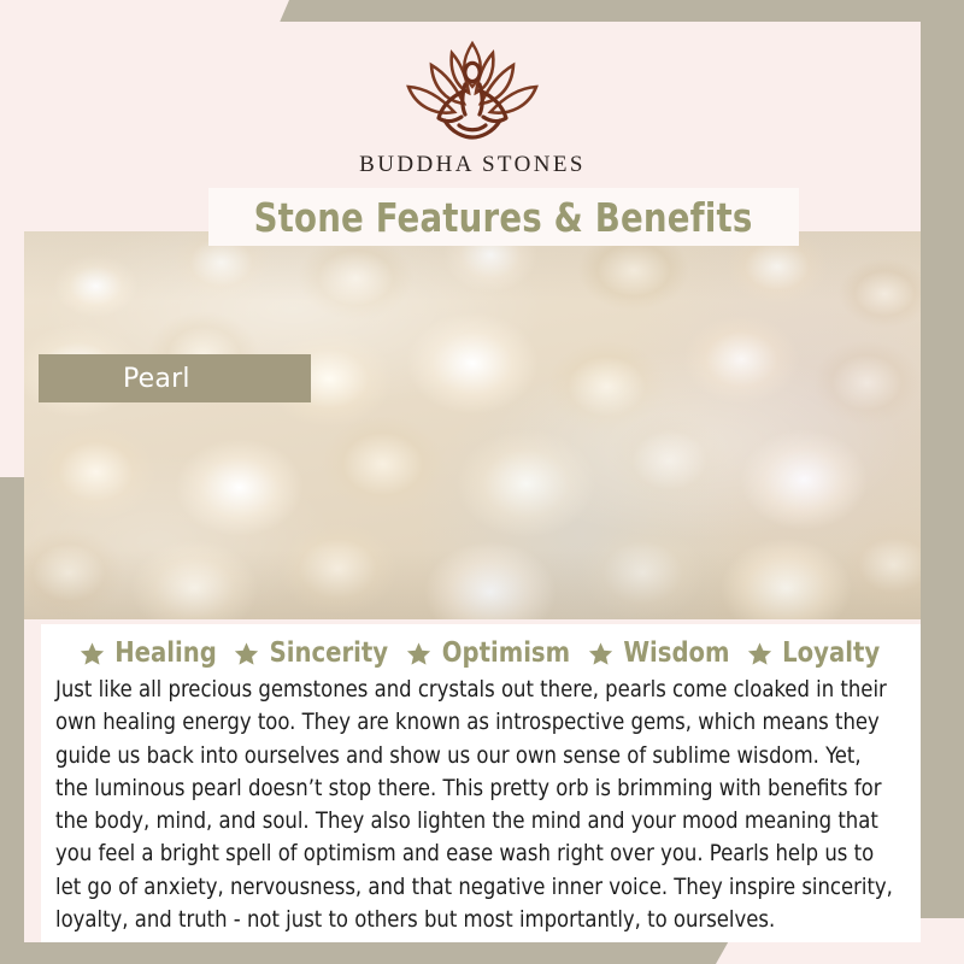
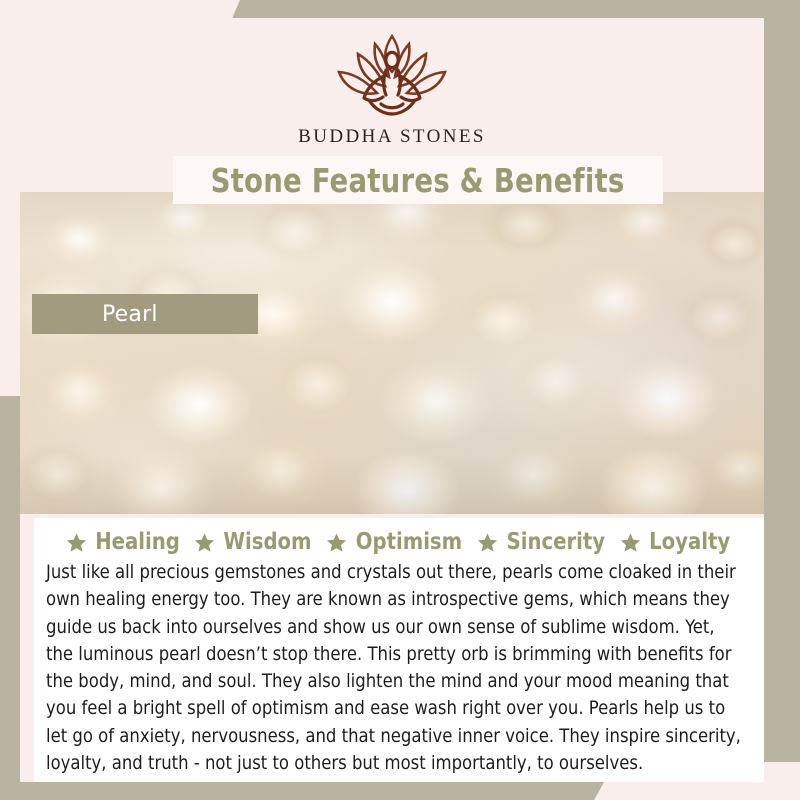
  BUDDHA STONES
  Stone Features & Benefits
  Pearl
  Healing
- Sincerity
+ Wisdom
  Optimism
- Wisdom
+ Sincerity
  Loyalty
  Just like all precious gemstones and crystals out there, pearls come cloaked in their own healing energy too. They are known as introspective gems, which means they guide us back into ourselves and show us our own sense of sublime wisdom. Yet, the luminous pearl doesn’t stop there. This pretty orb is brimming with benefits for the body, mind, and soul. They also lighten the mind and your mood meaning that you feel a bright spell of optimism and ease wash right over you. Pearls help us to let go of anxiety, nervousness, and that negative inner voice. They inspire sincerity, loyalty, and truth - not just to others but most importantly, to ourselves.
